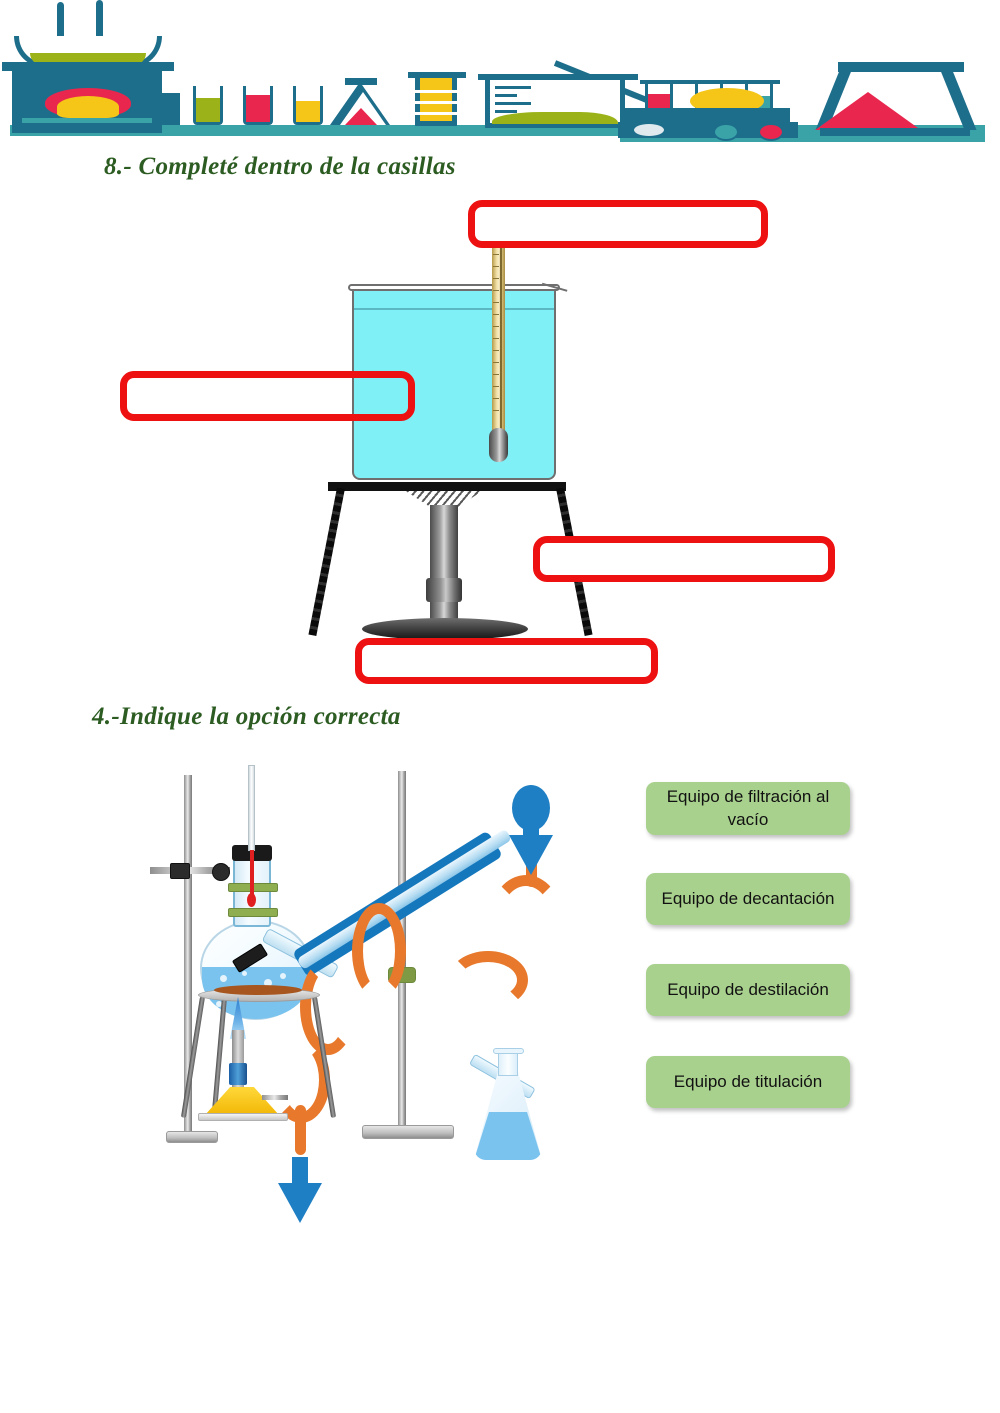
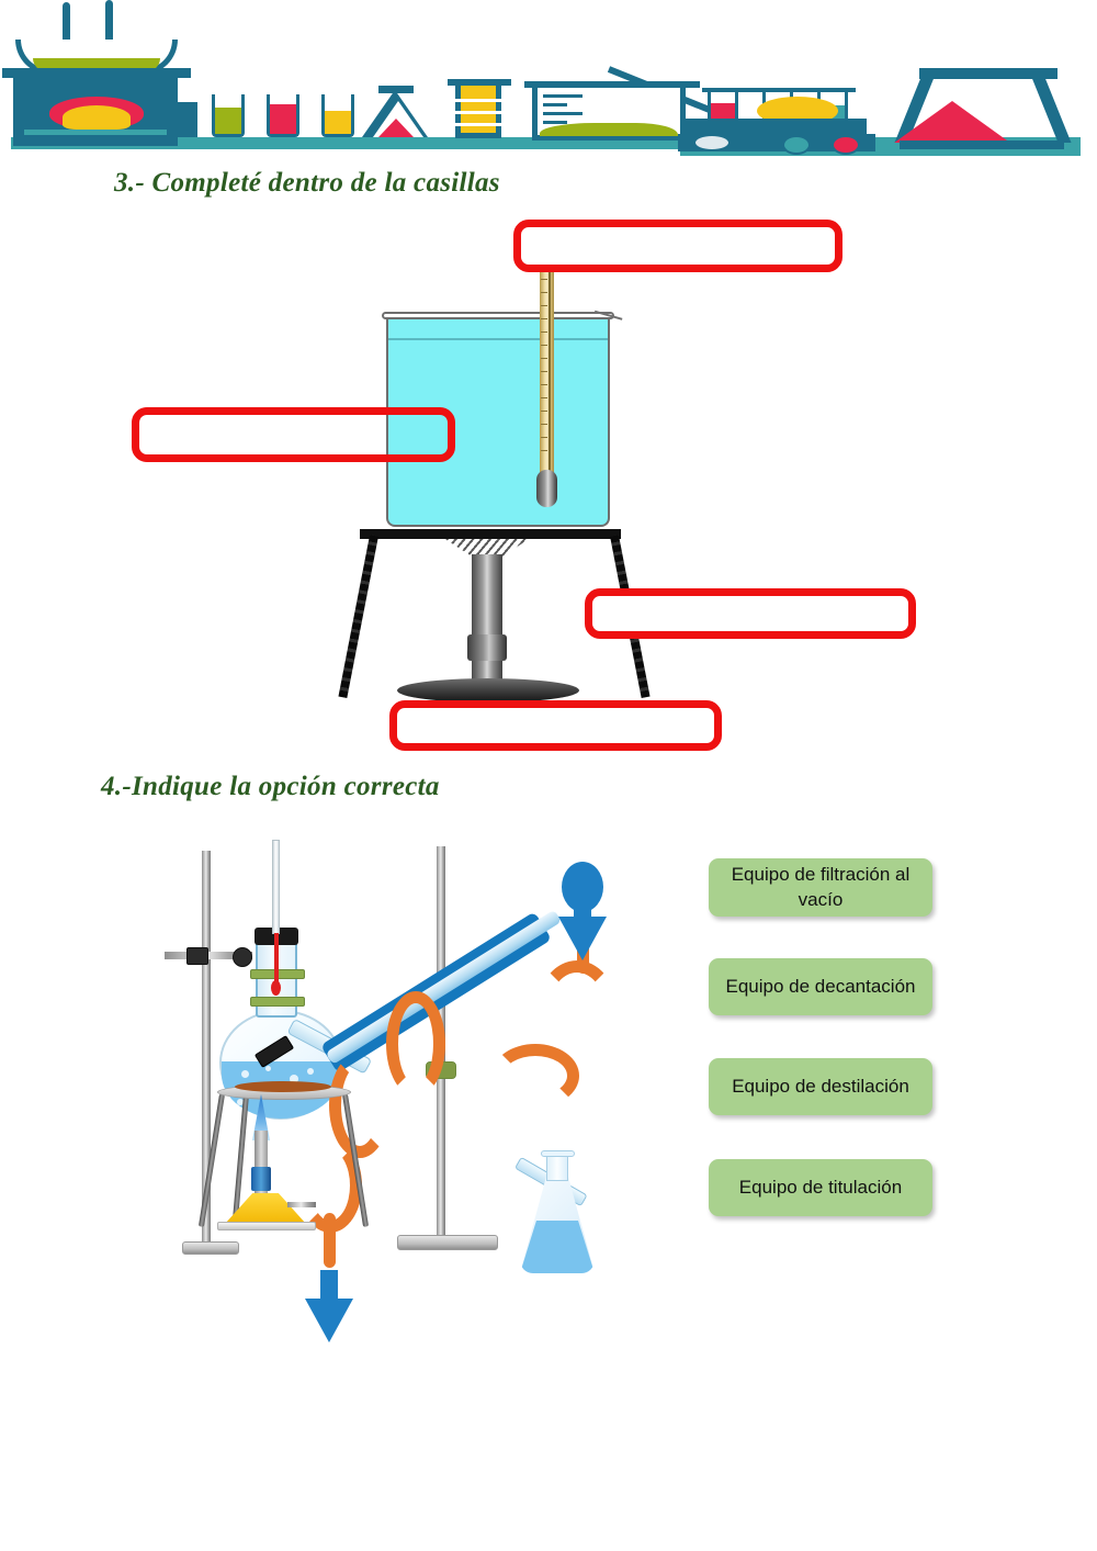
- 8.- Completé dentro de la casillas
+ 3.- Completé dentro de la casillas
  4.-Indique la opción correcta
  Equipo de filtración al vacío
  Equipo de decantación
  Equipo de destilación
  Equipo de titulación
